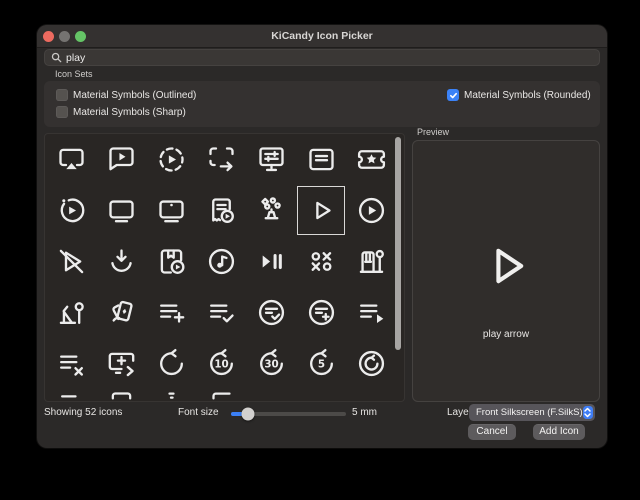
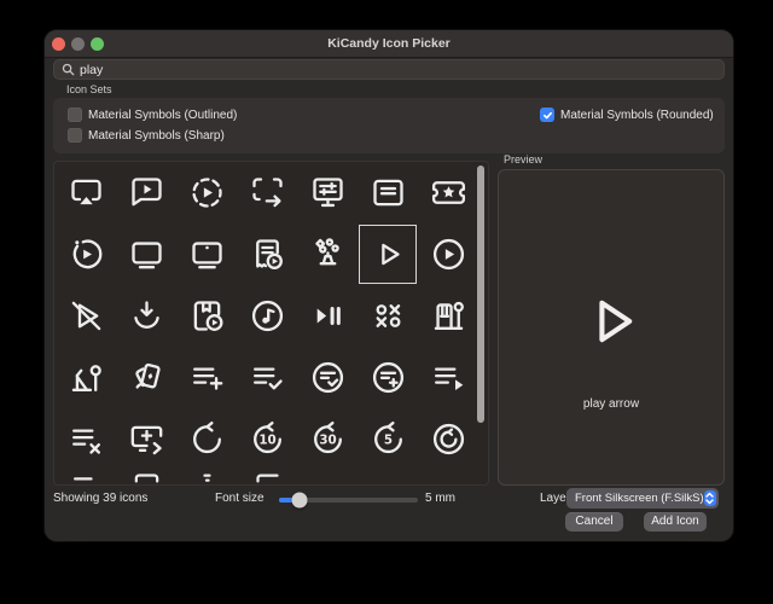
  KiCandy Icon Picker
  play
  Icon Sets
  Material Symbols (Outlined)
  Material Symbols (Sharp)
  Material Symbols (Rounded)
  10
  30
  5
  Preview
  play arrow
- Showing 52 icons
+ Showing 39 icons
  Font size
  5 mm
  Laye
  Front Silkscreen (F.SilkS)
  Cancel
  Add Icon
